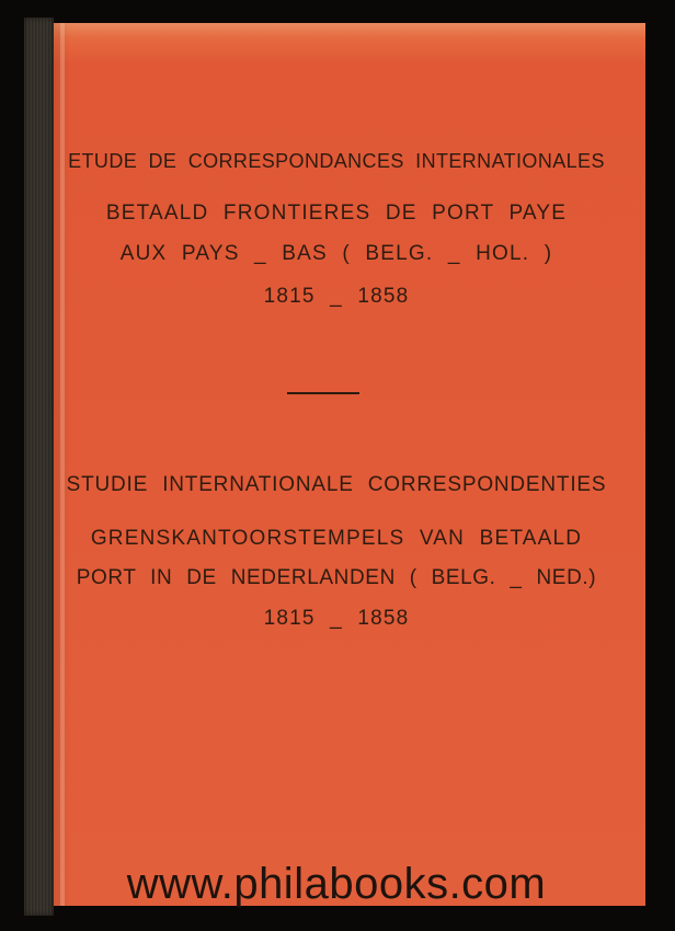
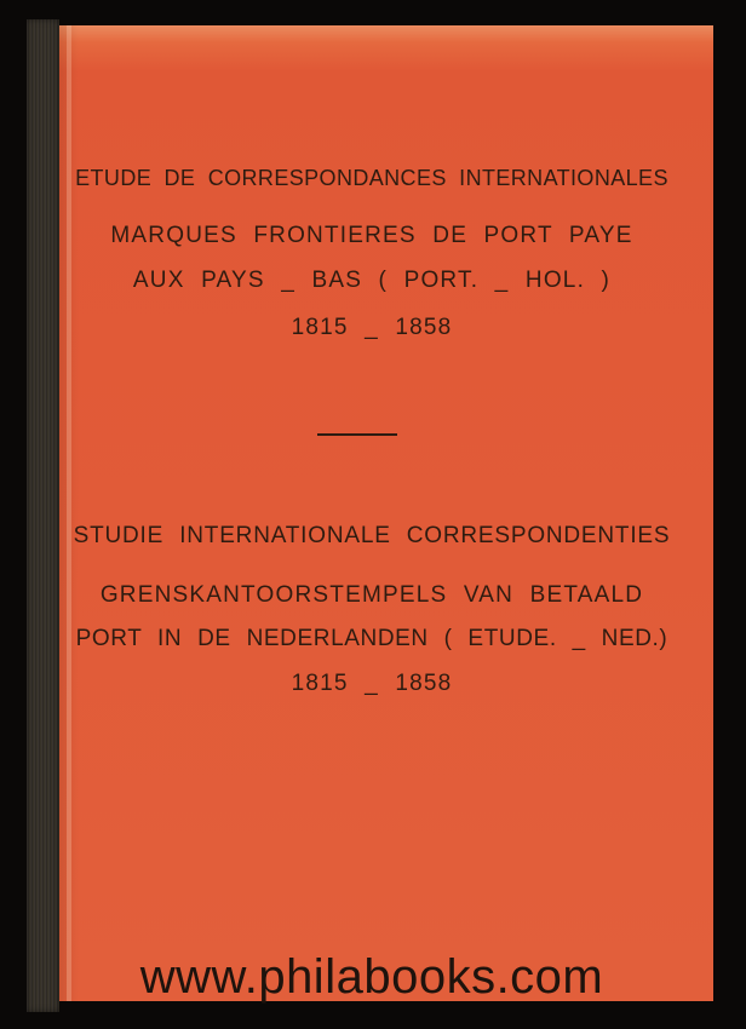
  ETUDE DE CORRESPONDANCES INTERNATIONALES
- BETAALD FRONTIERES DE PORT PAYE
+ MARQUES FRONTIERES DE PORT PAYE
- AUX PAYS _ BAS ( BELG. _ HOL. )
+ AUX PAYS _ BAS ( PORT. _ HOL. )
  1815 _ 1858
  STUDIE INTERNATIONALE CORRESPONDENTIES
  GRENSKANTOORSTEMPELS VAN BETAALD
- PORT IN DE NEDERLANDEN ( BELG. _ NED.)
+ PORT IN DE NEDERLANDEN ( ETUDE. _ NED.)
  1815 _ 1858
  www.philabooks.com
